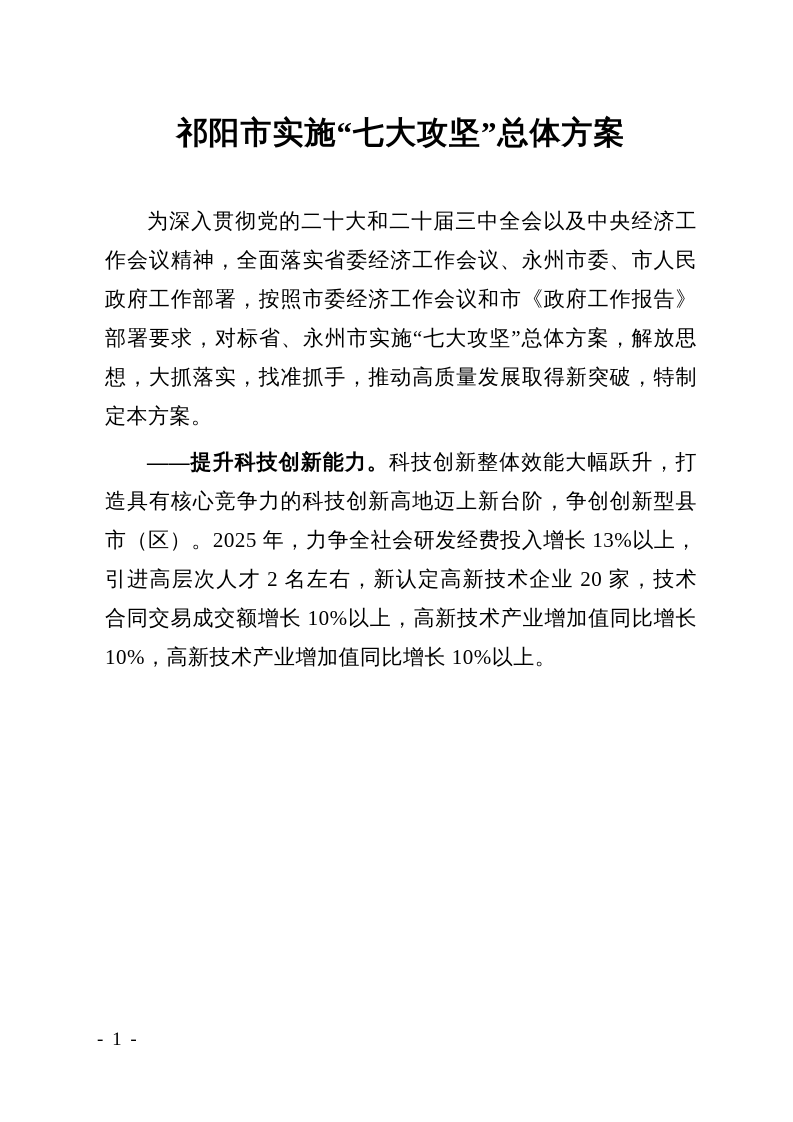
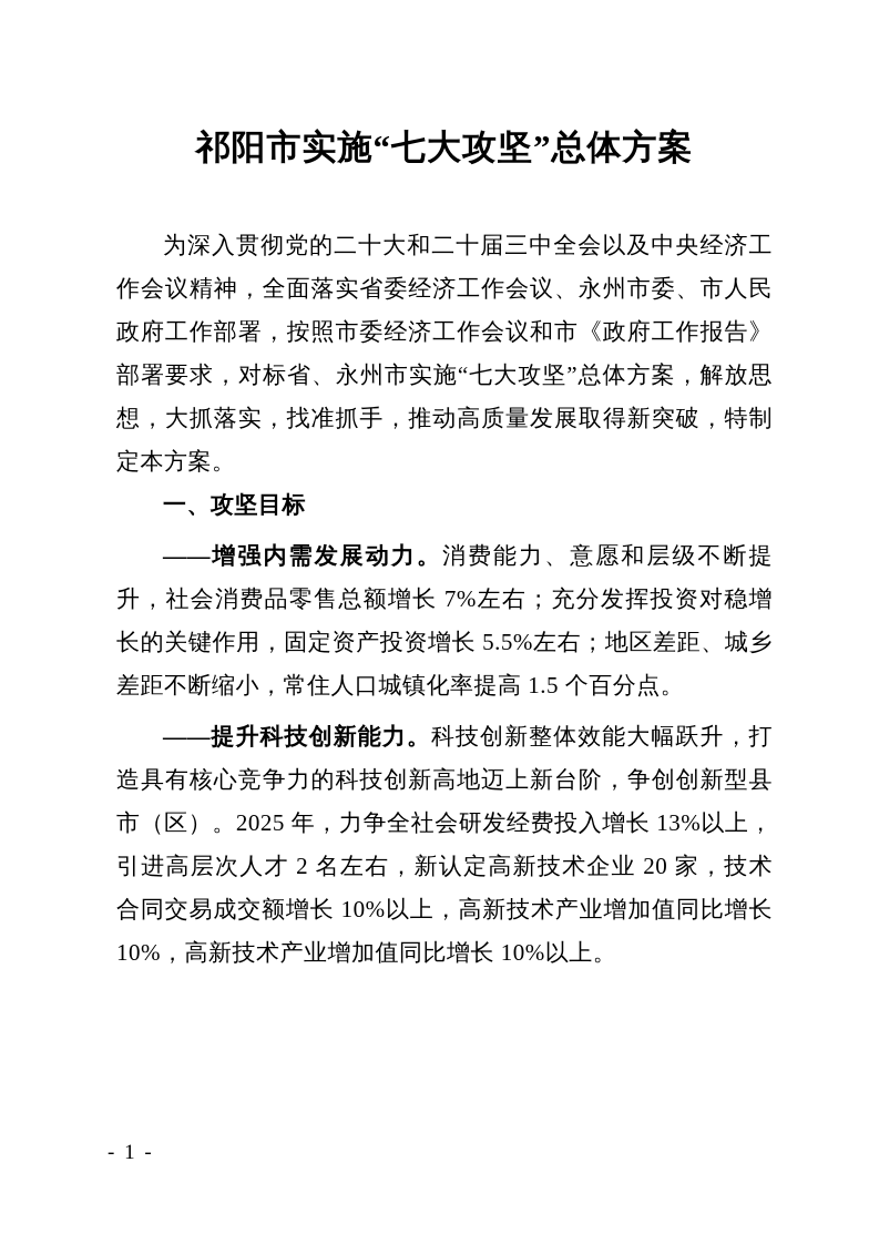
  祁阳市实施“七大攻坚”总体方案
  为深入贯彻党的二十大和二十届三中全会以及中央经济工作会议精神，全面落实省委经济工作会议、永州市委、市人民政府工作部署，按照市委经济工作会议和市《政府工作报告》部署要求，对标省、永州市实施“七大攻坚”总体方案，解放思想，大抓落实，找准抓手，推动高质量发展取得新突破，特制定本方案。
+ 一、攻坚目标
+ ——增强内需发展动力。消费能力、意愿和层级不断提升，社会消费品零售总额增长 7%左右；充分发挥投资对稳增长的关键作用，固定资产投资增长 5.5%左右；地区差距、城乡差距不断缩小，常住人口城镇化率提高 1.5 个百分点。
  ——提升科技创新能力。科技创新整体效能大幅跃升，打造具有核心竞争力的科技创新高地迈上新台阶，争创创新型县市（区）。2025 年，力争全社会研发经费投入增长 13%以上，引进高层次人才 2 名左右，新认定高新技术企业 20 家，技术合同交易成交额增长 10%以上，高新技术产业增加值同比增长 10%，高新技术产业增加值同比增长 10%以上。
  - 1 -
